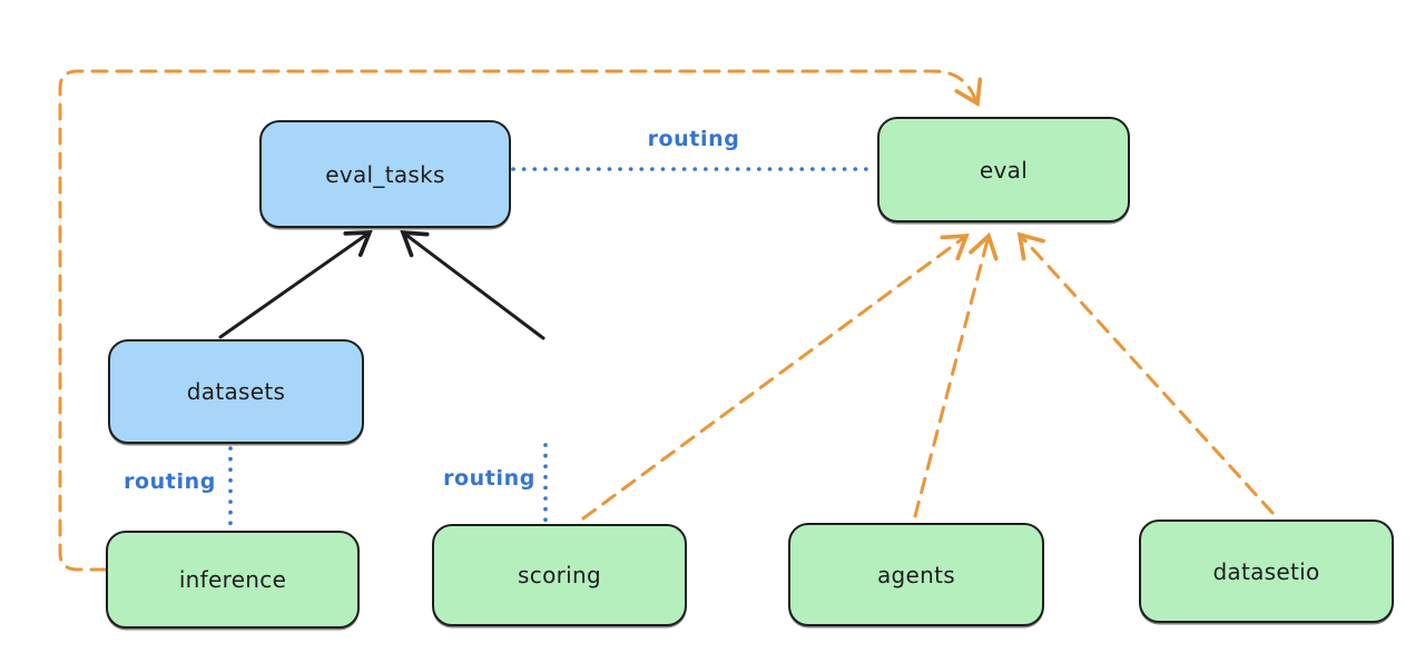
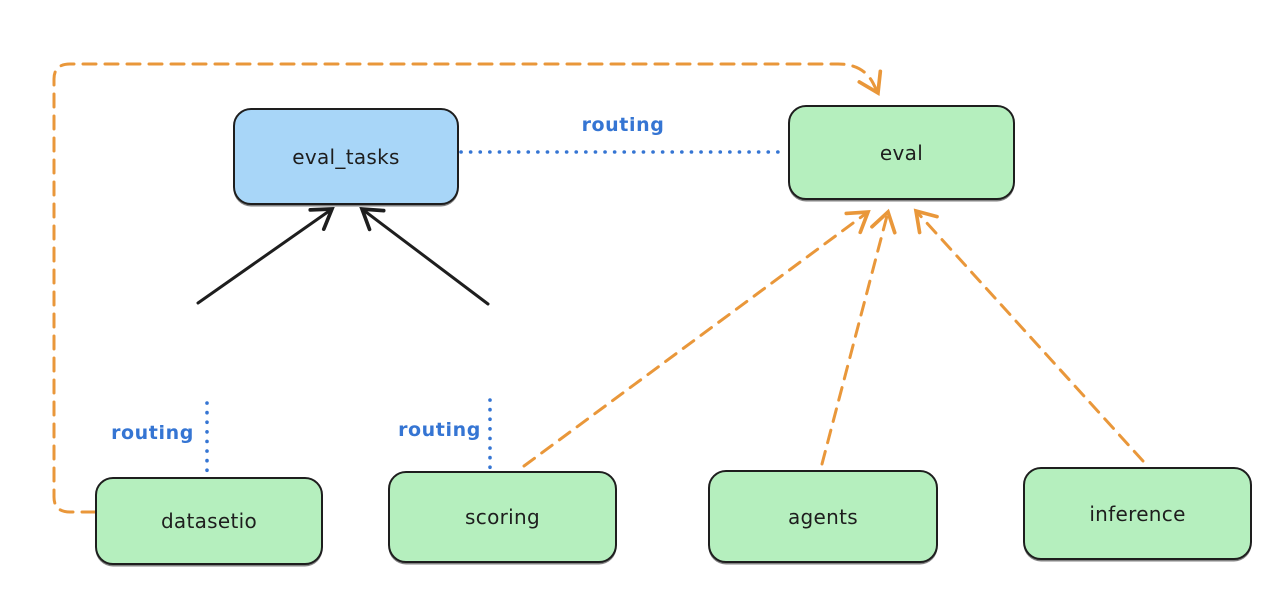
  eval_tasks
  eval
- datasets
- inference
+ datasetio
  scoring
  agents
- datasetio
+ inference
  routing
  routing
  routing
